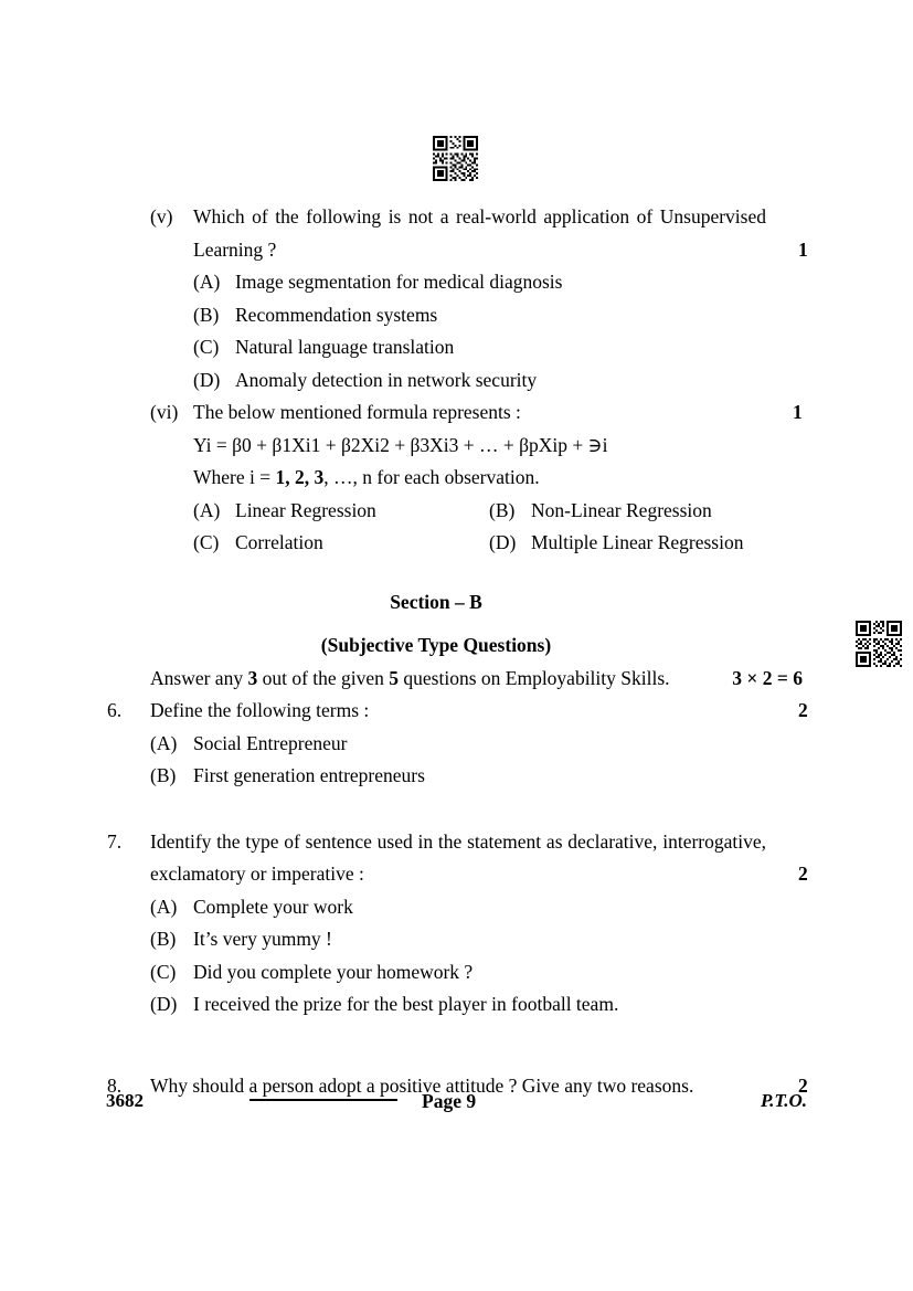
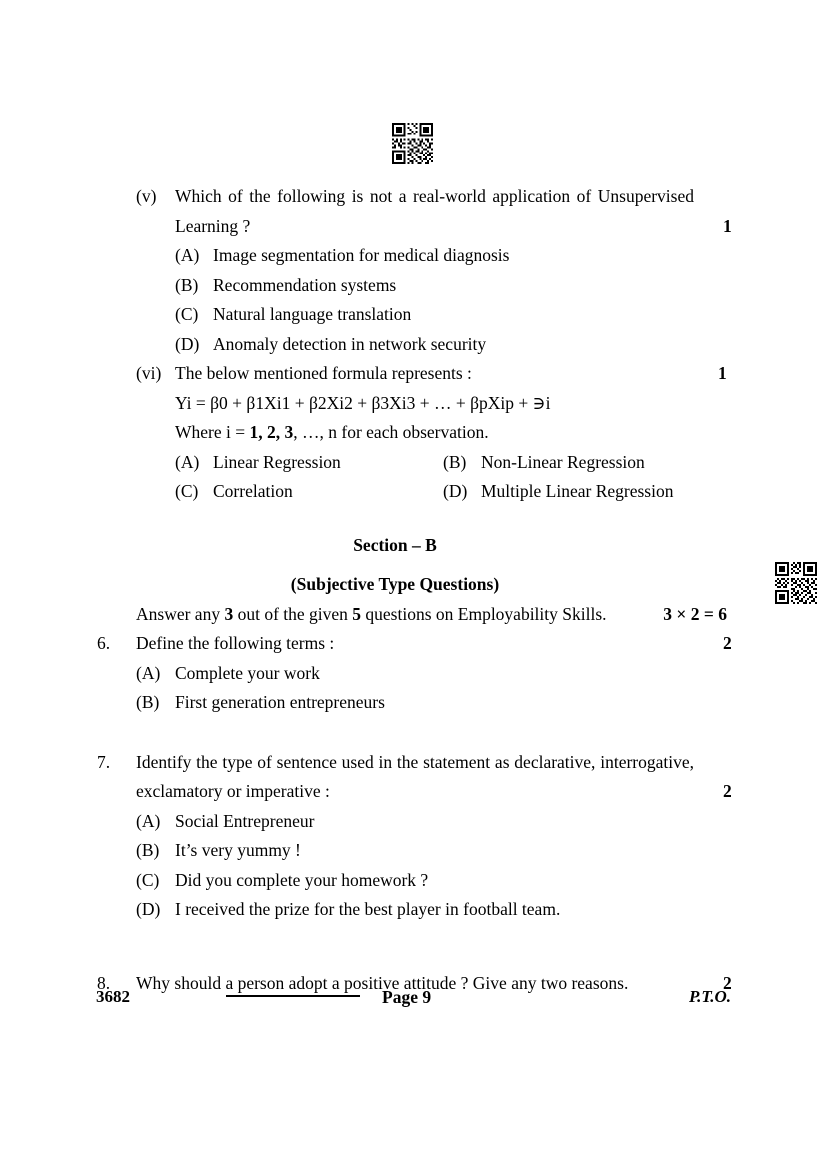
  (v)
  Which of the following is not a real-world application of Unsupervised Learning ?
  1
  (A)
  Image segmentation for medical diagnosis
  (B)
  Recommendation systems
  (C)
  Natural language translation
  (D)
  Anomaly detection in network security
  (vi)
  The below mentioned formula represents :
  1
  Yi = β0 + β1Xi1 + β2Xi2 + β3Xi3 + … + βpXip + ∋i
  Where i = 1, 2, 3, …, n for each observation.
  (A)
  Linear Regression
  (B)
  Non-Linear Regression
  (C)
  Correlation
  (D)
  Multiple Linear Regression
  Section – B
  (Subjective Type Questions)
  Answer any 3 out of the given 5 questions on Employability Skills.
  3 × 2 = 6
  6.
  Define the following terms :
  2
  (A)
- Social Entrepreneur
+ Complete your work
  (B)
  First generation entrepreneurs
  7.
  Identify the type of sentence used in the statement as declarative, interrogative, exclamatory or imperative :
  2
  (A)
- Complete your work
+ Social Entrepreneur
  (B)
  It’s very yummy !
  (C)
  Did you complete your homework ?
  (D)
  I received the prize for the best player in football team.
  8.
  Why should a person adopt a positive attitude ? Give any two reasons.
  2
  3682
  Page 9
  P.T.O.
